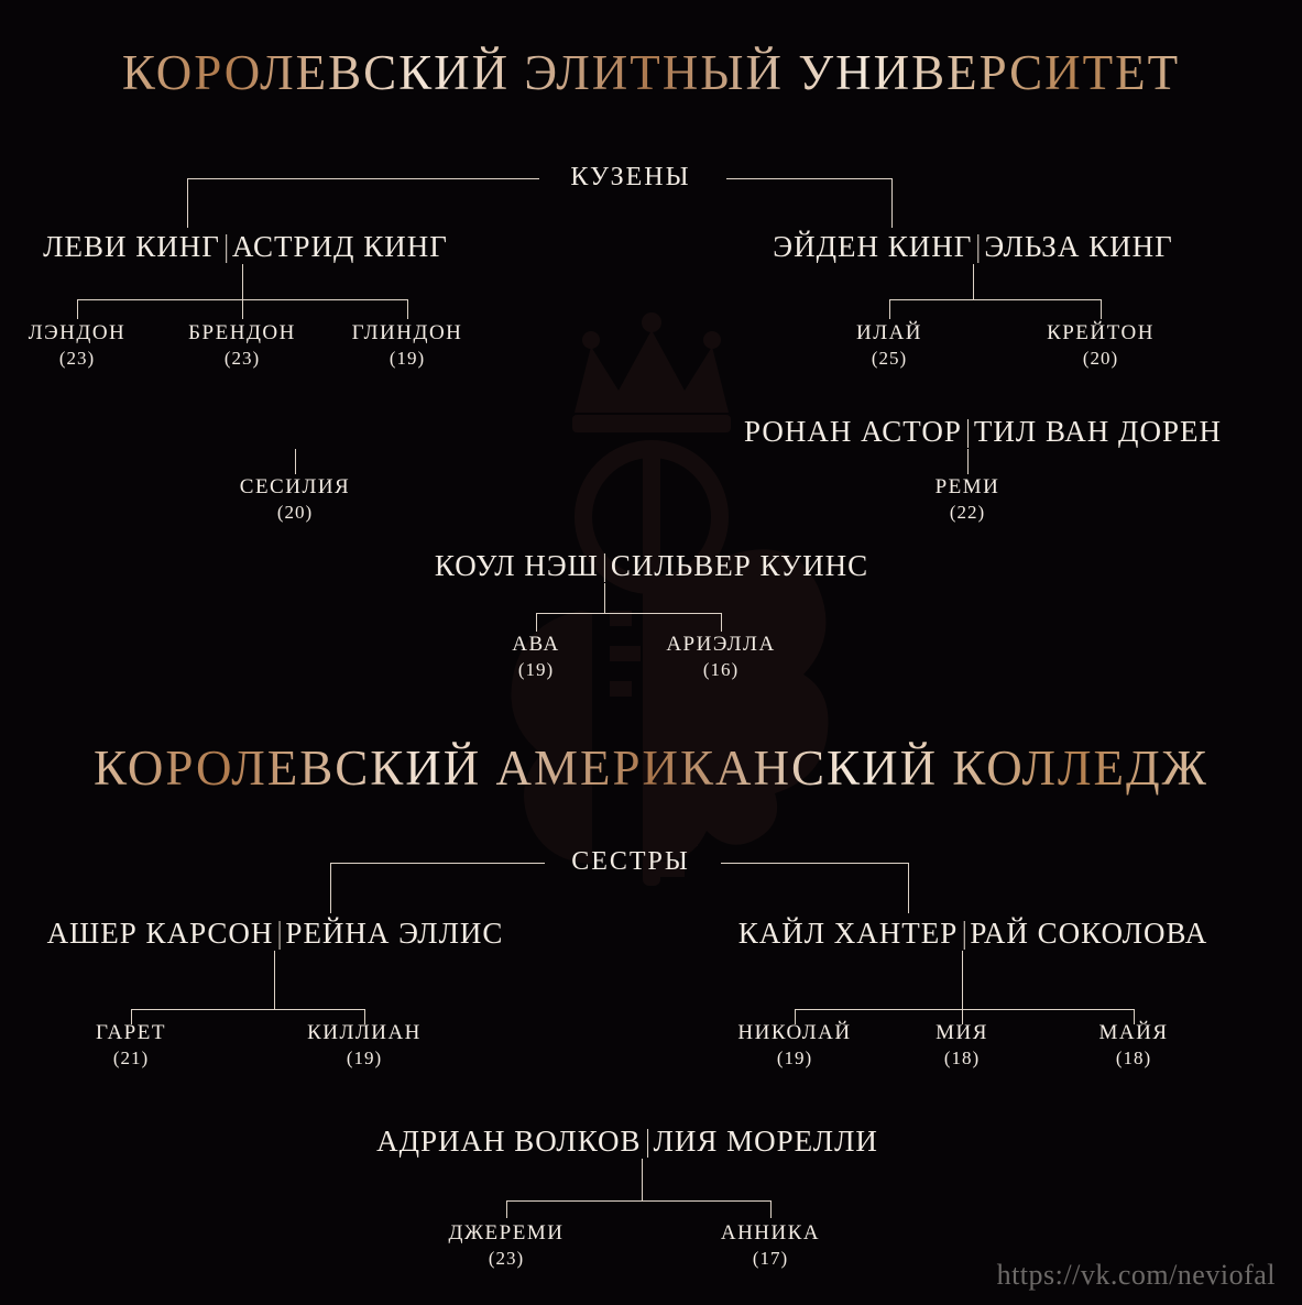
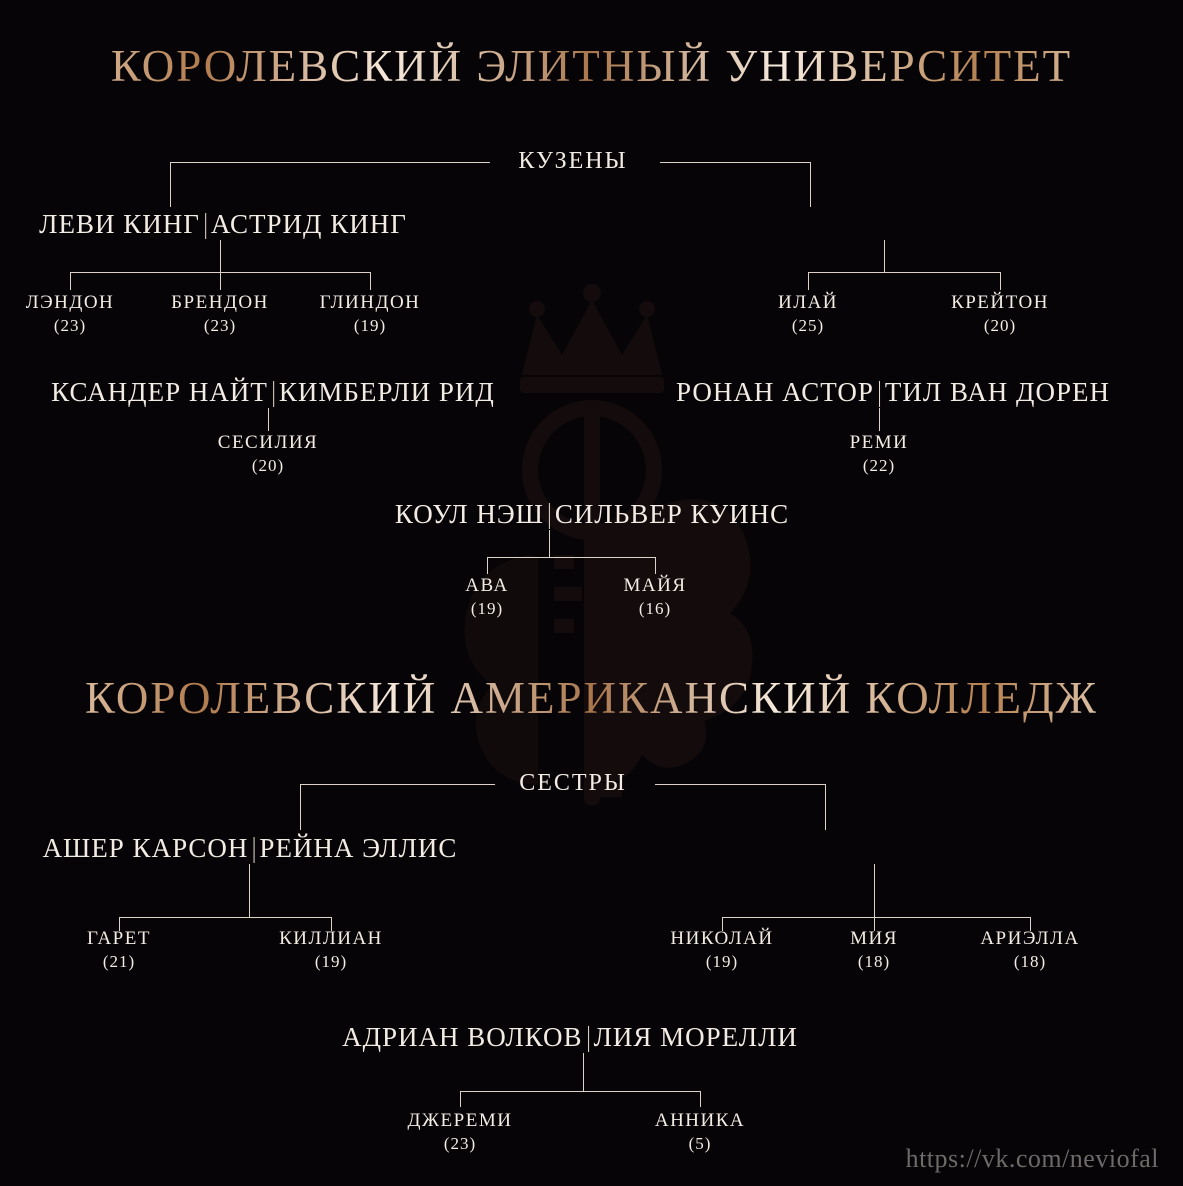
  КОРОЛЕВСКИЙ ЭЛИТНЫЙ УНИВЕРСИТЕТ
  КУЗЕНЫ
  ЛЕВИ КИНГ
  АСТРИД КИНГ
  ЛЭНДОН
  (23)
  БРЕНДОН
  (23)
  ГЛИНДОН
  (19)
- ЭЙДЕН КИНГ
- ЭЛЬЗА КИНГ
  ИЛАЙ
  (25)
  КРЕЙТОН
  (20)
+ КСАНДЕР НАЙТ
+ КИМБЕРЛИ РИД
  СЕСИЛИЯ
  (20)
  РОНАН АСТОР
  ТИЛ ВАН ДОРЕН
  РЕМИ
  (22)
  КОУЛ НЭШ
  СИЛЬВЕР КУИНС
  АВА
  (19)
- АРИЭЛЛА
+ МАЙЯ
  (16)
  КОРОЛЕВСКИЙ АМЕРИКАНСКИЙ КОЛЛЕДЖ
  СЕСТРЫ
  АШЕР КАРСОН
  РЕЙНА ЭЛЛИС
  ГАРЕТ
  (21)
  КИЛЛИАН
  (19)
- КАЙЛ ХАНТЕР
- РАЙ СОКОЛОВА
  НИКОЛАЙ
  (19)
  МИЯ
  (18)
- МАЙЯ
+ АРИЭЛЛА
  (18)
  АДРИАН ВОЛКОВ
  ЛИЯ МОРЕЛЛИ
  ДЖЕРЕМИ
  (23)
  АННИКА
- (17)
+ (5)
  https://vk.com/neviofal
